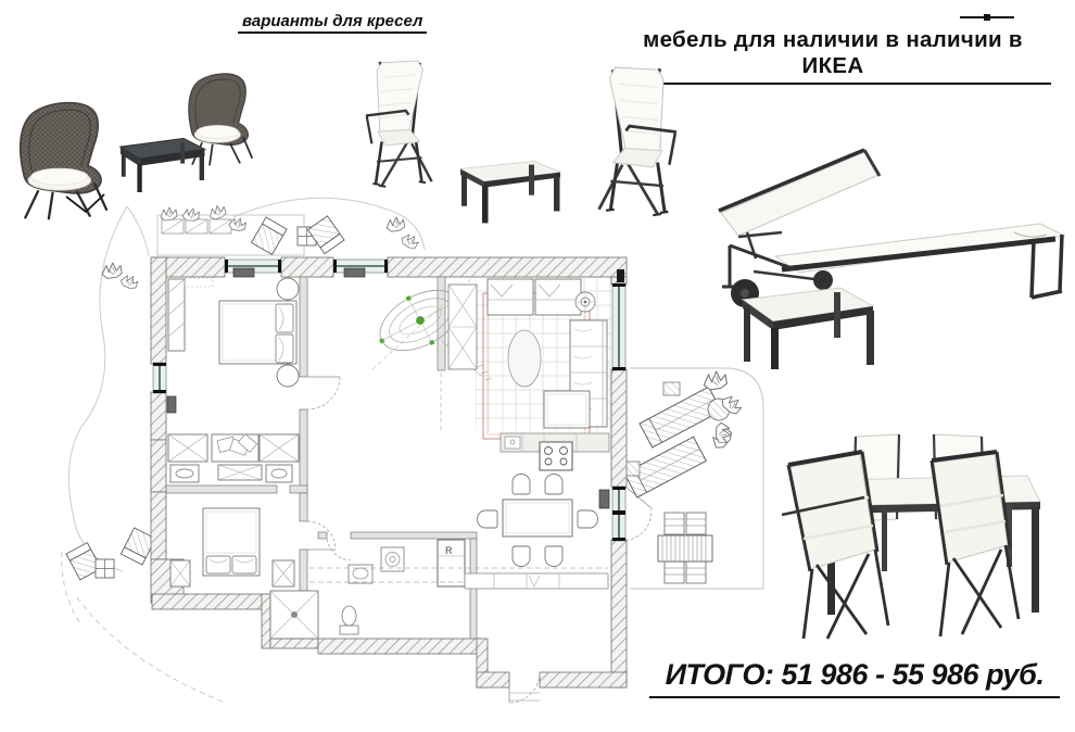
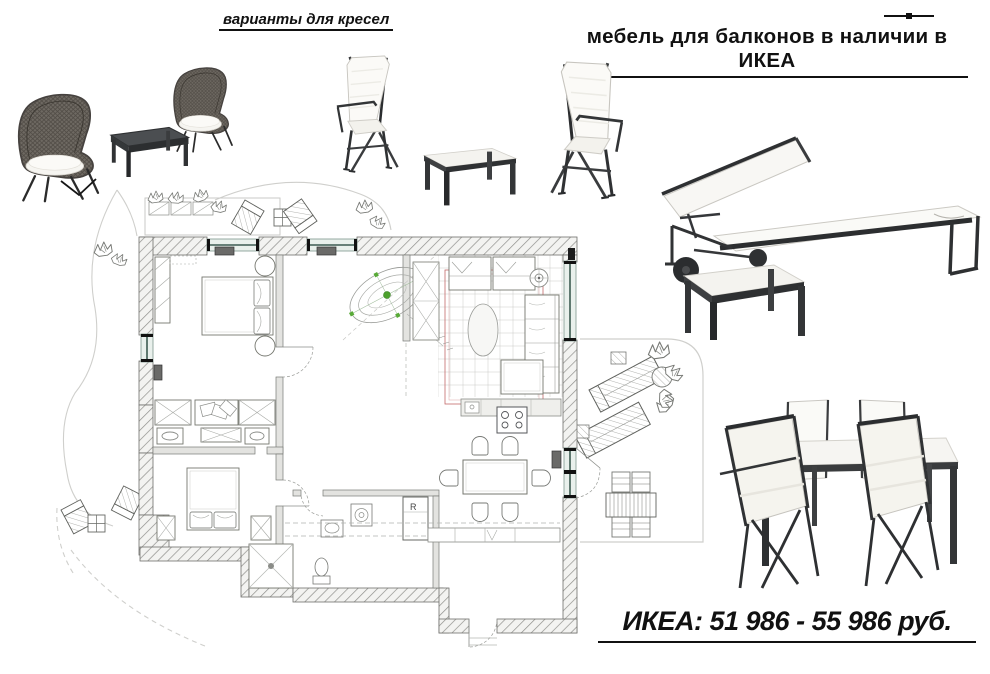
  варианты для кресел
- мебель для наличии в наличии в ИКЕА
+ мебель для балконов в наличии в ИКЕА
  R
- ИТОГО: 51 986 - 55 986 руб.
+ ИКЕА: 51 986 - 55 986 руб.
